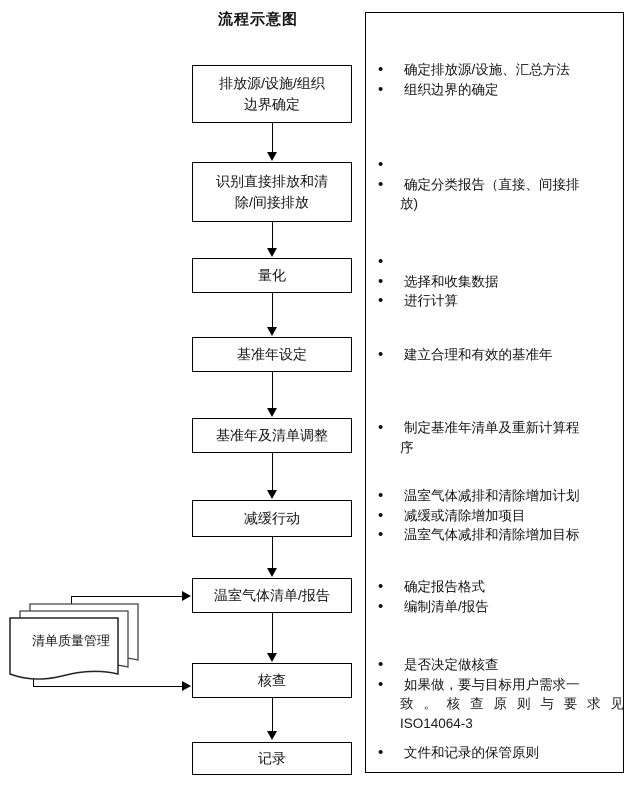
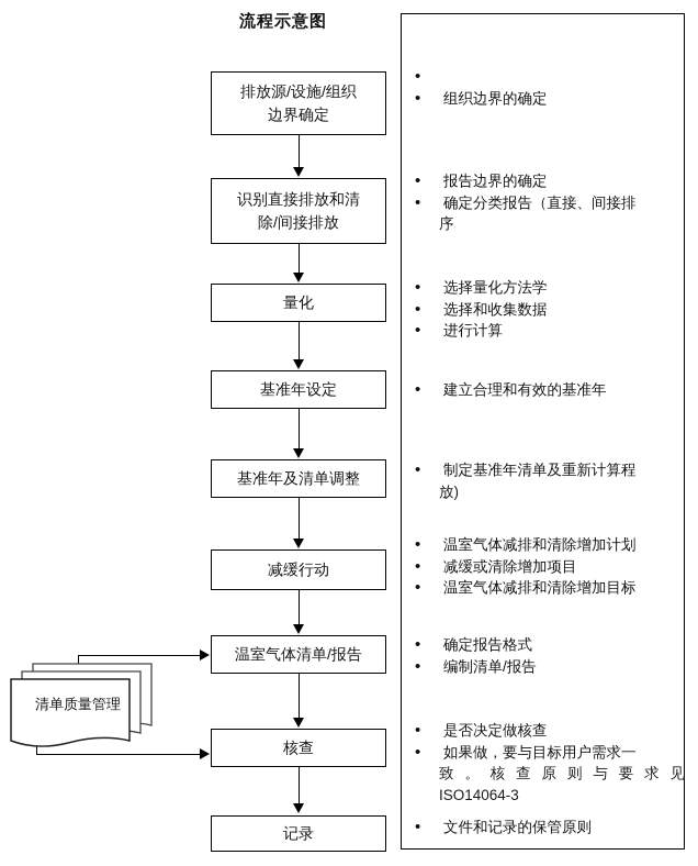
  流程示意图
  排放源/设施/组织
  边界确定
  识别直接排放和清
  除/间接排放
  量化
  基准年设定
  基准年及清单调整
  减缓行动
  温室气体清单/报告
  核查
  记录
  清单质量管理
  •
- 确定排放源/设施、汇总方法
  •
  组织边界的确定
  •
+ 报告边界的确定
  •
  确定分类报告（直接、间接排
- 放)
+ 序
  •
+ 选择量化方法学
  •
  选择和收集数据
  •
  进行计算
  •
  建立合理和有效的基准年
  •
  制定基准年清单及重新计算程
- 序
+ 放)
  •
  温室气体减排和清除增加计划
  •
  减缓或清除增加项目
  •
  温室气体减排和清除增加目标
  •
  确定报告格式
  •
  编制清单/报告
  •
  是否决定做核查
  •
  如果做，要与目标用户需求一
  致。核查原则与要求见
  ISO14064-3
  •
  文件和记录的保管原则
